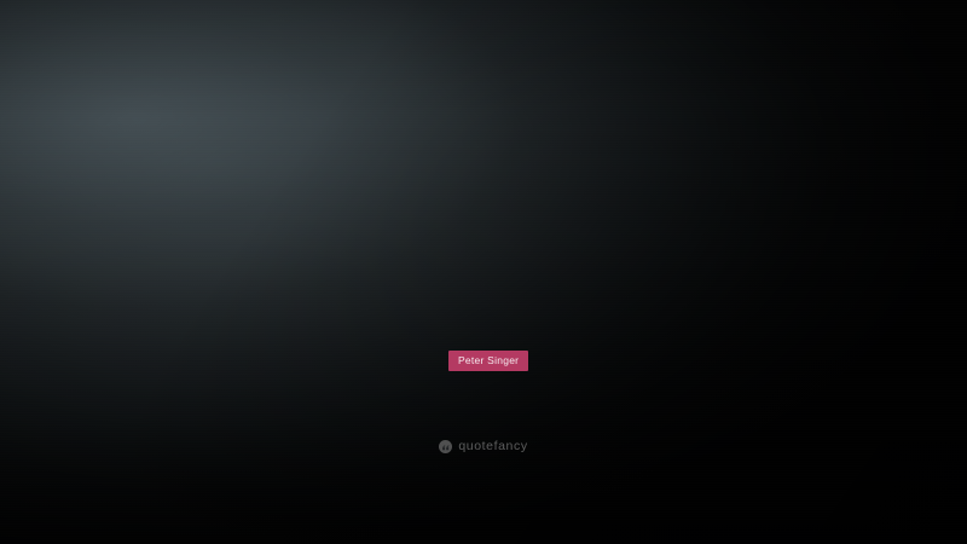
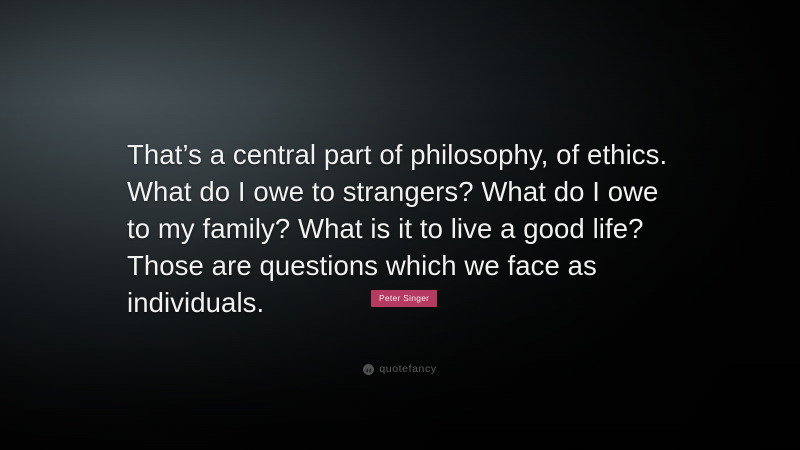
+ That’s a central part of philosophy, of ethics. What do I owe to strangers? What do I owe to my family? What is it to live a good life? Those are questions which we face as individuals.
  Peter Singer
  quotefancy
